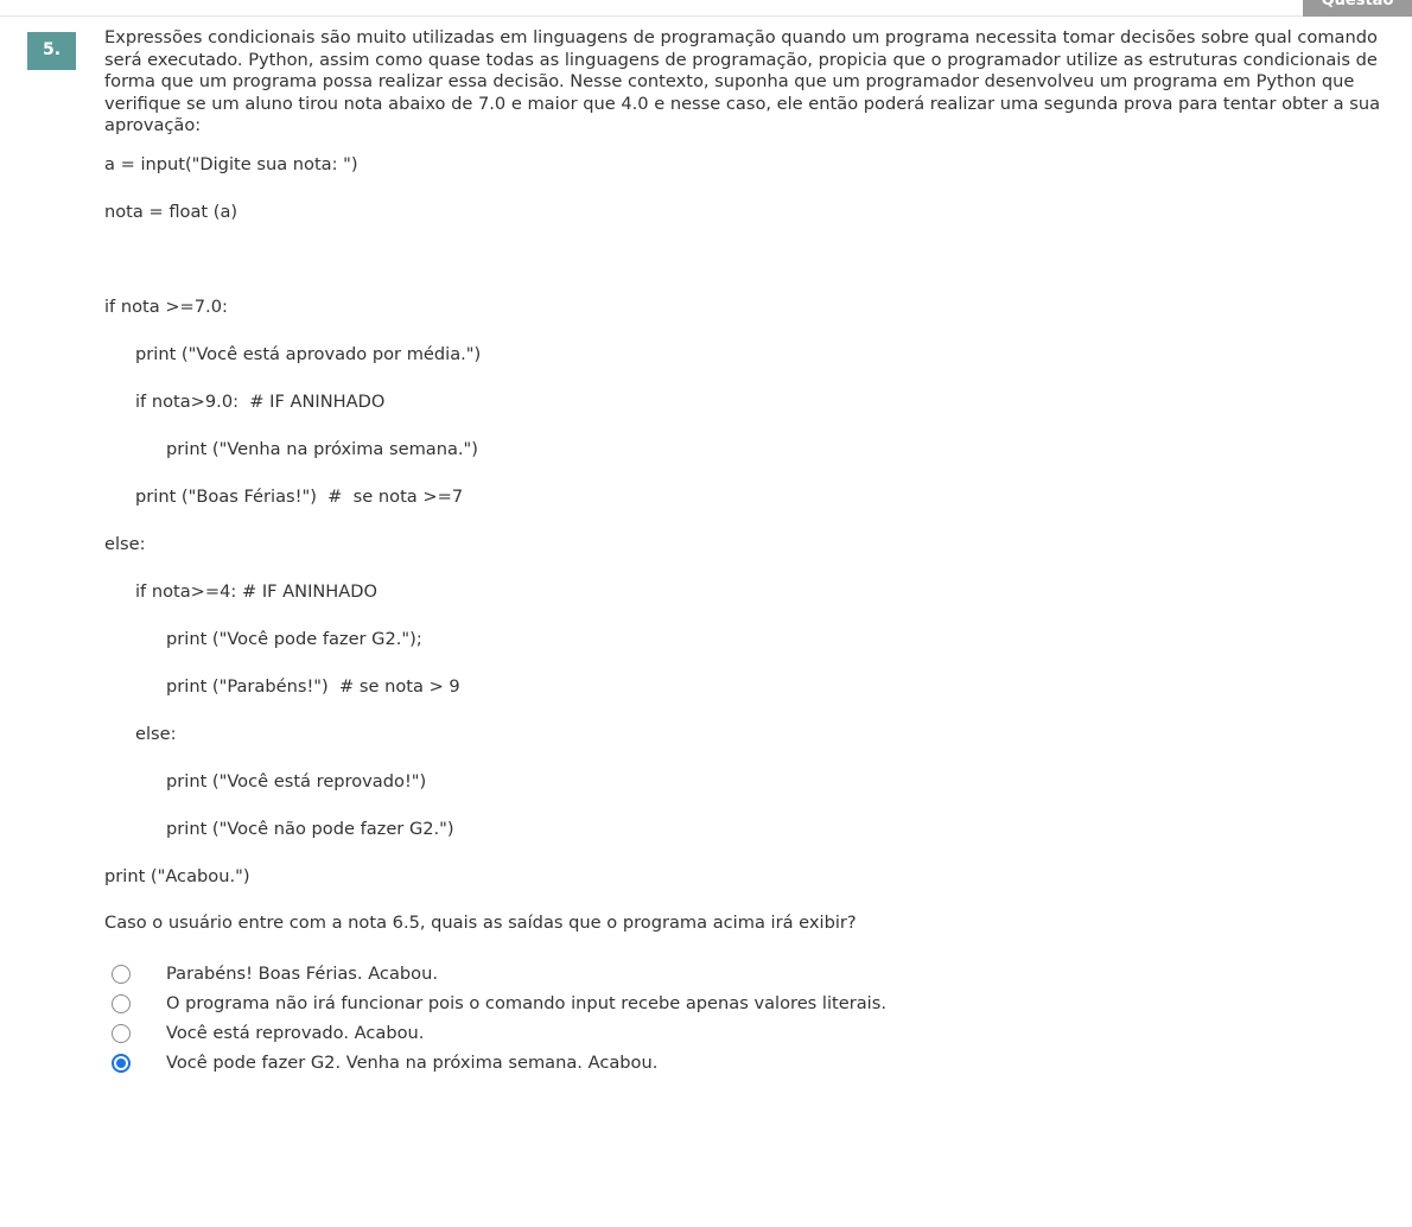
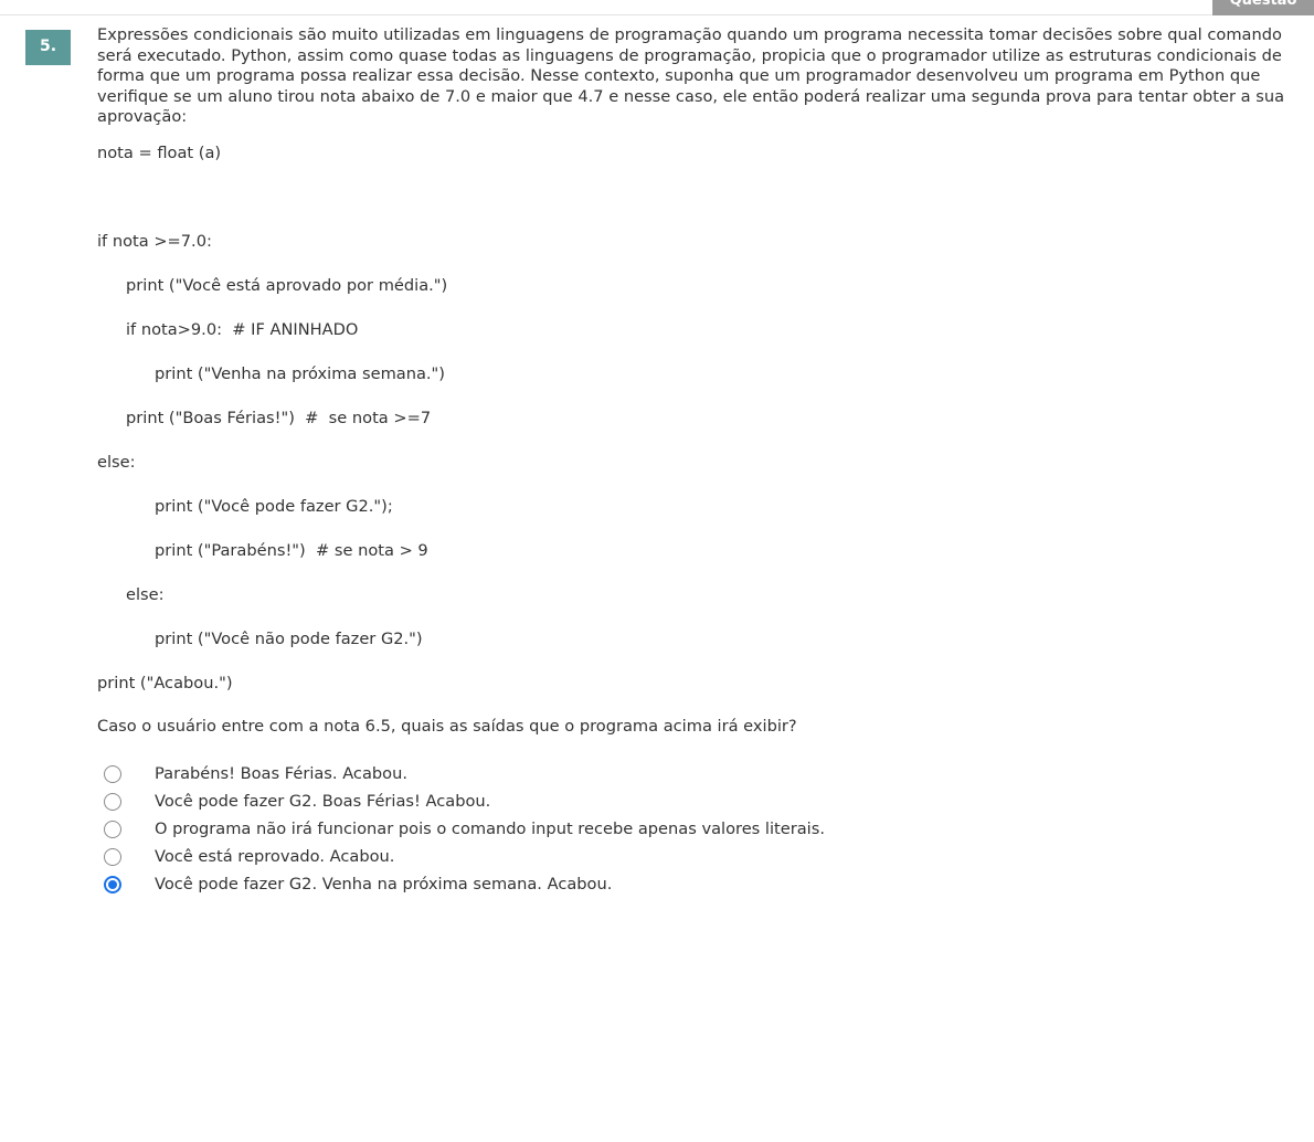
  Questão
  5.
- Expressões condicionais são muito utilizadas em linguagens de programação quando um programa necessita tomar decisões sobre qual comando será executado. Python, assim como quase todas as linguagens de programação, propicia que o programador utilize as estruturas condicionais de forma que um programa possa realizar essa decisão. Nesse contexto, suponha que um programador desenvolveu um programa em Python que verifique se um aluno tirou nota abaixo de 7.0 e maior que 4.0 e nesse caso, ele então poderá realizar uma segunda prova para tentar obter a sua aprovação:
+ Expressões condicionais são muito utilizadas em linguagens de programação quando um programa necessita tomar decisões sobre qual comando será executado. Python, assim como quase todas as linguagens de programação, propicia que o programador utilize as estruturas condicionais de forma que um programa possa realizar essa decisão. Nesse contexto, suponha que um programador desenvolveu um programa em Python que verifique se um aluno tirou nota abaixo de 7.0 e maior que 4.7 e nesse caso, ele então poderá realizar uma segunda prova para tentar obter a sua aprovação:
- a = input("Digite sua nota: ")
  nota = float (a)
  if nota >=7.0:
  print ("Você está aprovado por média.")
  if nota>9.0: # IF ANINHADO
  print ("Venha na próxima semana.")
  print ("Boas Férias!") # se nota >=7
  else:
- if nota>=4: # IF ANINHADO
  print ("Você pode fazer G2.");
  print ("Parabéns!") # se nota > 9
  else:
- print ("Você está reprovado!")
  print ("Você não pode fazer G2.")
  print ("Acabou.")
  Caso o usuário entre com a nota 6.5, quais as saídas que o programa acima irá exibir?
  Parabéns! Boas Férias. Acabou.
+ Você pode fazer G2. Boas Férias! Acabou.
  O programa não irá funcionar pois o comando input recebe apenas valores literais.
  Você está reprovado. Acabou.
  Você pode fazer G2. Venha na próxima semana. Acabou.
